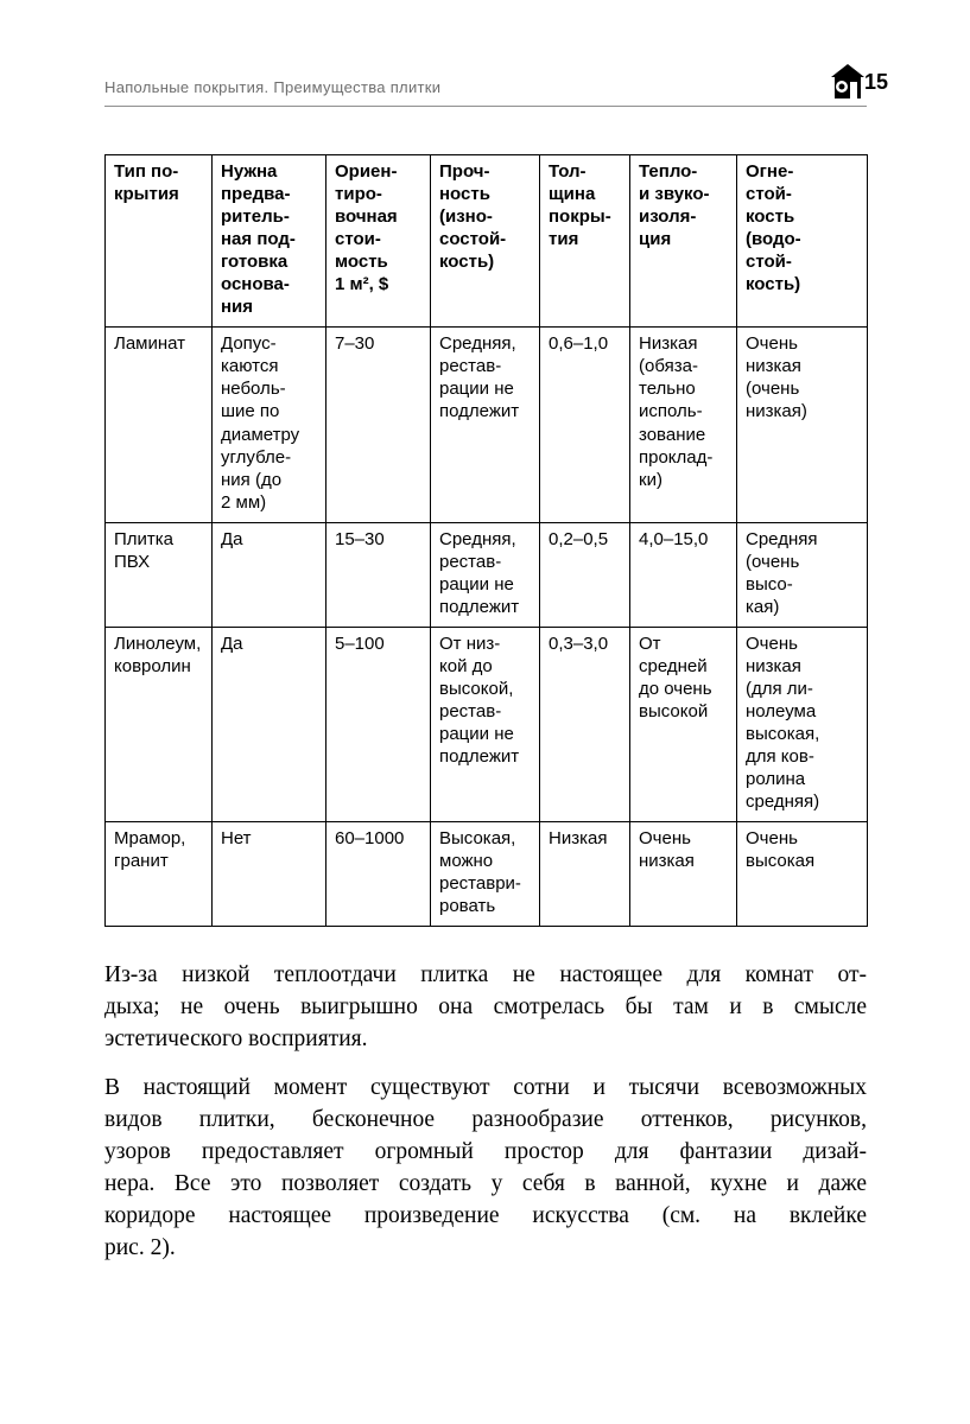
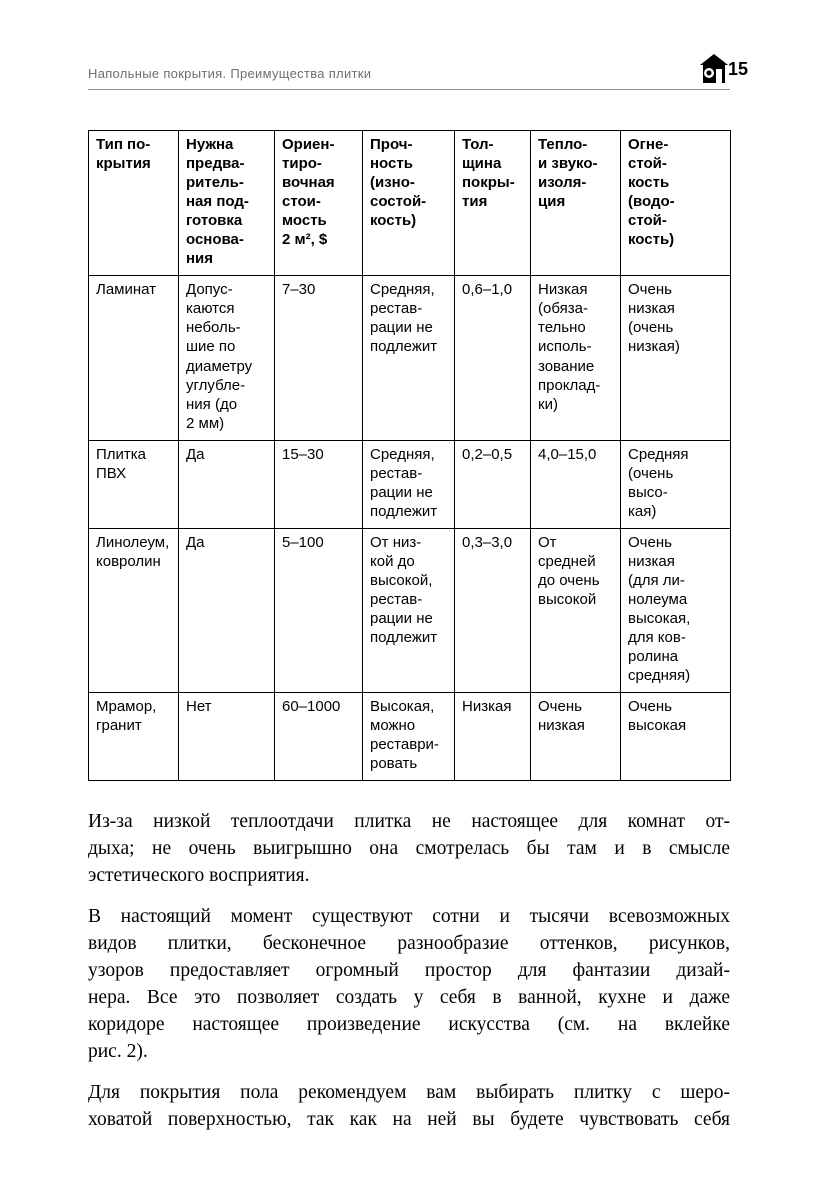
  Напольные покрытия. Преимущества плитки
  15
- Тип по- крытия	Нужна предва- ритель- ная под- готовка основа- ния	Ориен- тиро- вочная стои- мость 1 м², $	Проч- ность (изно- состой- кость)	Тол- щина покры- тия	Тепло- и звуко- изоля- ция	Огне- стой- кость (водо- стой- кость)
+ Тип по- крытия	Нужна предва- ритель- ная под- готовка основа- ния	Ориен- тиро- вочная стои- мость 2 м², $	Проч- ность (изно- состой- кость)	Тол- щина покры- тия	Тепло- и звуко- изоля- ция	Огне- стой- кость (водо- стой- кость)
  Ламинат	Допус- каются неболь- шие по диаметру углубле- ния (до 2 мм)	7–30	Средняя, рестав- рации не подлежит	0,6–1,0	Низкая (обяза- тельно исполь- зование проклад- ки)	Очень низкая (очень низкая)
  Плитка ПВХ	Да	15–30	Средняя, рестав- рации не подлежит	0,2–0,5	4,0–15,0	Средняя (очень высо- кая)
  Линолеум, ковролин	Да	5–100	От низ- кой до высокой, рестав- рации не подлежит	0,3–3,0	От средней до очень высокой	Очень низкая (для ли- нолеума высокая, для ков- ролина средняя)
  Мрамор, гранит	Нет	60–1000	Высокая, можно реставри- ровать	Низкая	Очень низкая	Очень высокая
  Из-за низкой теплоотдачи плитка не настоящее для комнат от-
  дыха; не очень выигрышно она смотрелась бы там и в смысле
  эстетического восприятия.
  В настоящий момент существуют сотни и тысячи всевозможных
  видов плитки, бесконечное разнообразие оттенков, рисунков,
  узоров предоставляет огромный простор для фантазии дизай-
  нера. Все это позволяет создать у себя в ванной, кухне и даже
  коридоре настоящее произведение искусства (см. на вклейке
  рис. 2).
+ Для покрытия пола рекомендуем вам выбирать плитку с шеро-
+ ховатой поверхностью, так как на ней вы будете чувствовать себя
